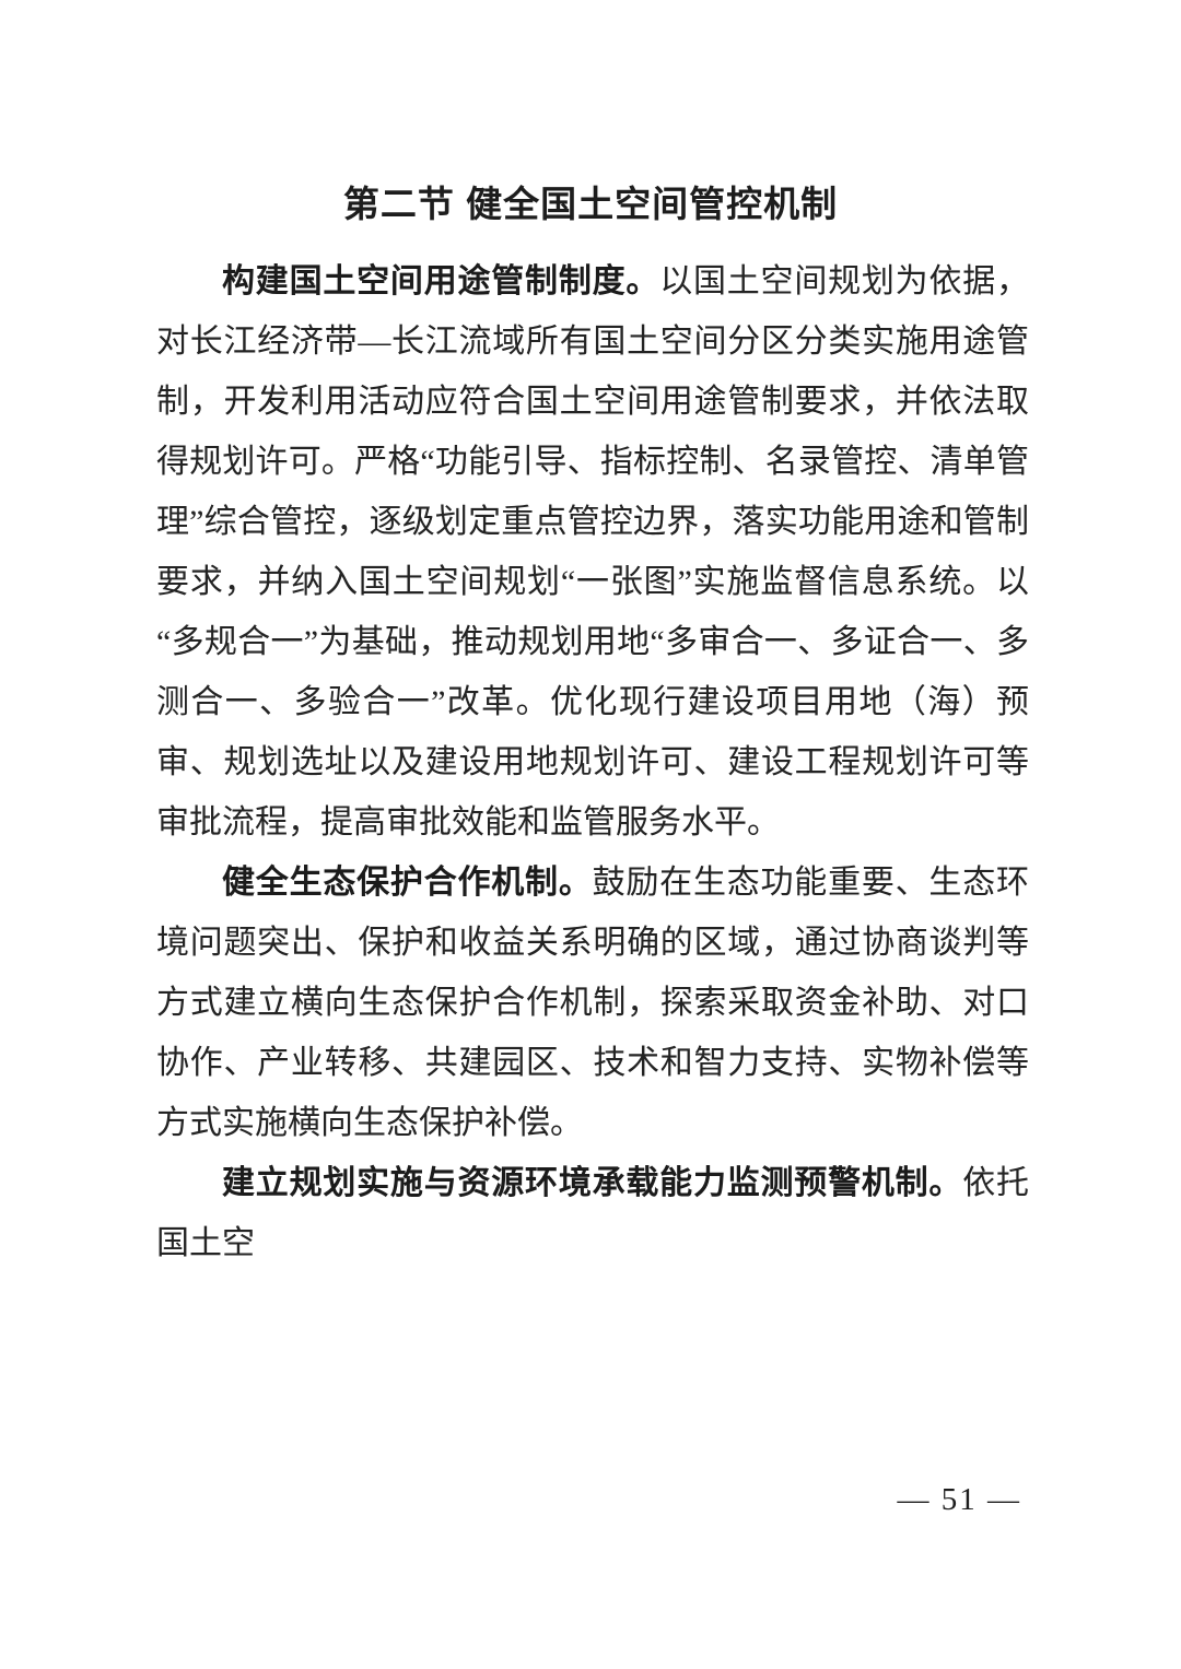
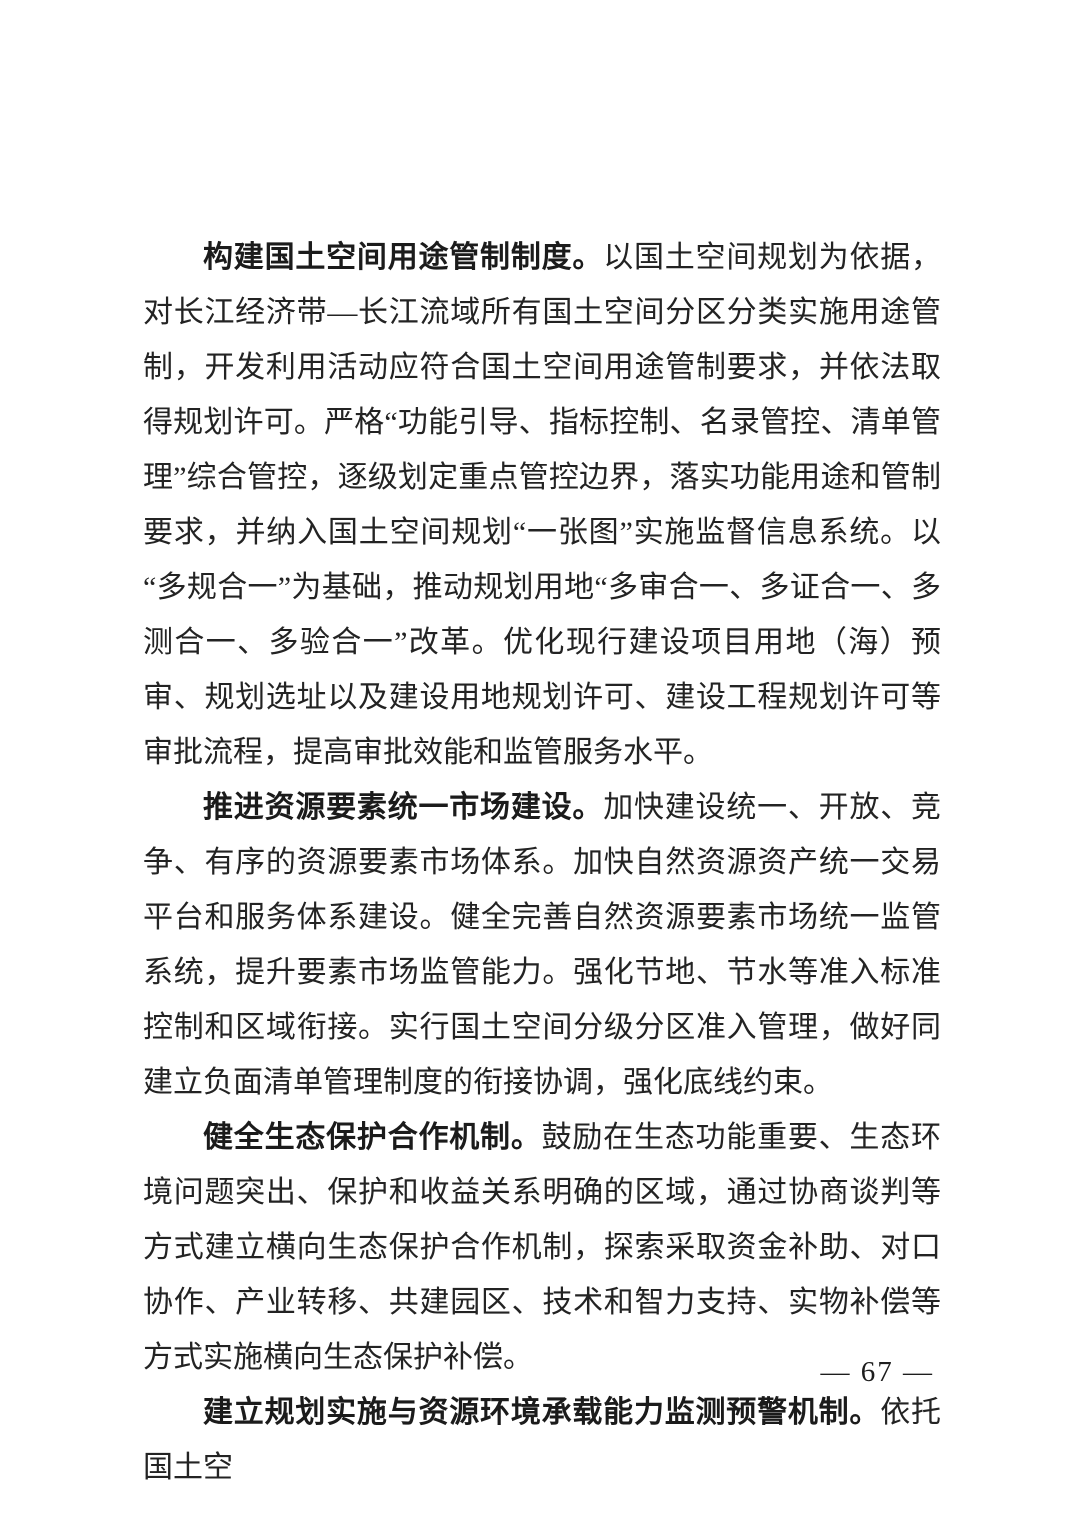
- 第二节 健全国土空间管控机制
  构建国土空间用途管制制度。以国土空间规划为依据，对长江经济带—长江流域所有国土空间分区分类实施用途管制，开发利用活动应符合国土空间用途管制要求，并依法取得规划许可。严格“功能引导、指标控制、名录管控、清单管理”综合管控，逐级划定重点管控边界，落实功能用途和管制要求，并纳入国土空间规划“一张图”实施监督信息系统。以“多规合一”为基础，推动规划用地“多审合一、多证合一、多测合一、多验合一”改革。优化现行建设项目用地（海）预审、规划选址以及建设用地规划许可、建设工程规划许可等审批流程，提高审批效能和监管服务水平。
+ 推进资源要素统一市场建设。加快建设统一、开放、竞争、有序的资源要素市场体系。加快自然资源资产统一交易平台和服务体系建设。健全完善自然资源要素市场统一监管系统，提升要素市场监管能力。强化节地、节水等准入标准控制和区域衔接。实行国土空间分级分区准入管理，做好同建立负面清单管理制度的衔接协调，强化底线约束。
  健全生态保护合作机制。鼓励在生态功能重要、生态环境问题突出、保护和收益关系明确的区域，通过协商谈判等方式建立横向生态保护合作机制，探索采取资金补助、对口协作、产业转移、共建园区、技术和智力支持、实物补偿等方式实施横向生态保护补偿。
  建立规划实施与资源环境承载能力监测预警机制。依托国土空
- — 51 —
+ — 67 —
